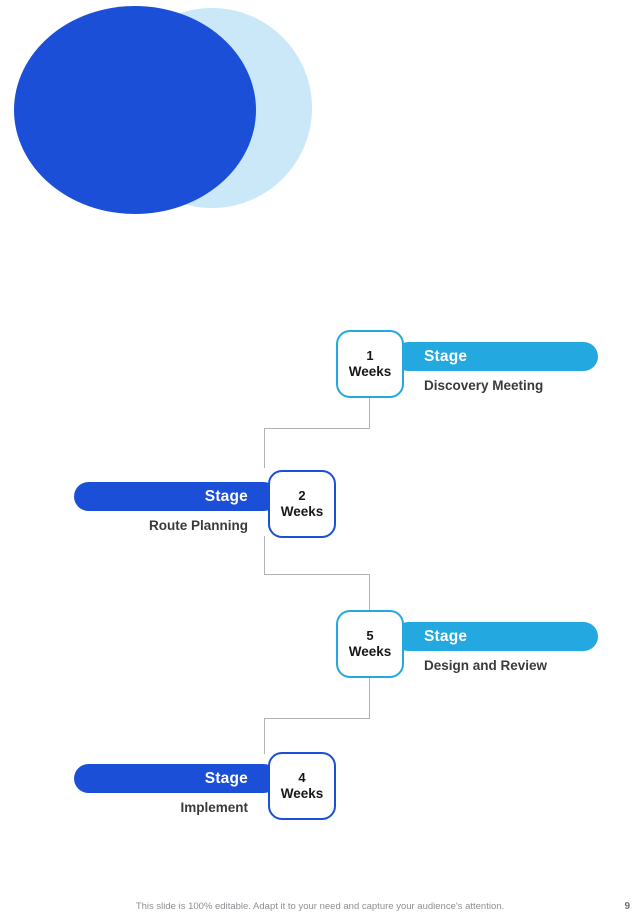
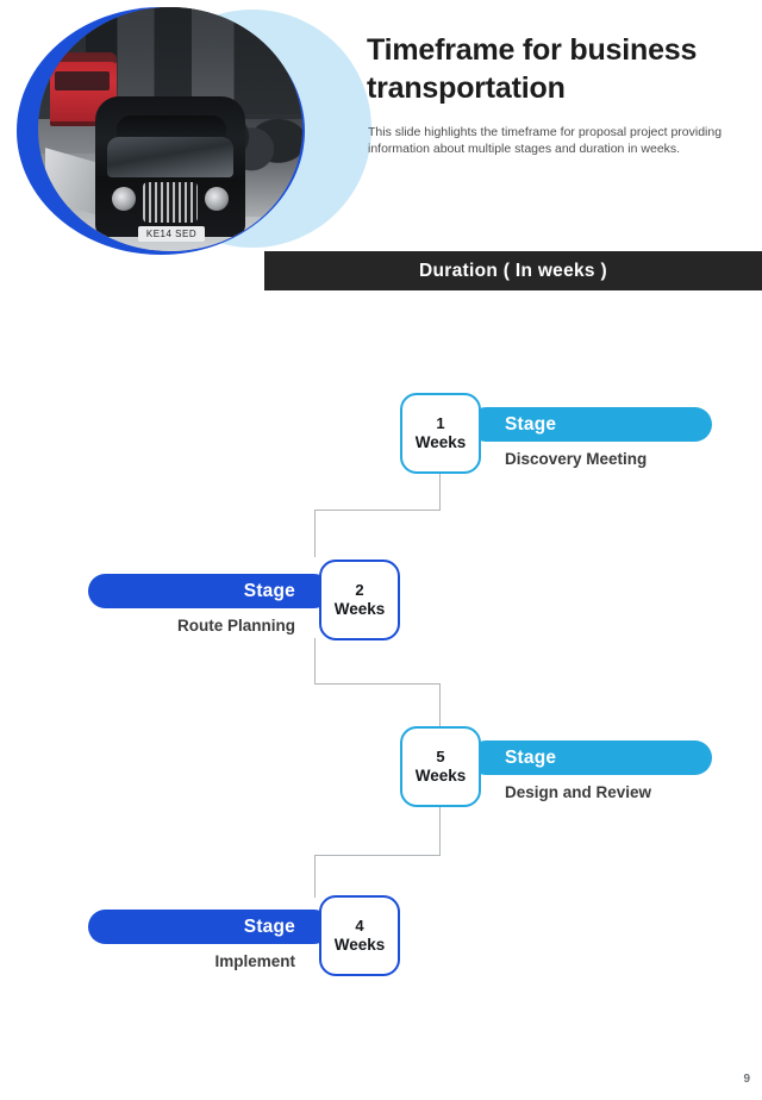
+ KE14 SED
+ Timeframe for business transportation
+ This slide highlights the timeframe for proposal project providing information about multiple stages and duration in weeks.
+ Duration ( In weeks )
  Stage
  1
  Weeks
  Discovery Meeting
  Stage
  2
  Weeks
  Route Planning
  Stage
  5
  Weeks
  Design and Review
  Stage
  4
  Weeks
  Implement
- This slide is 100% editable. Adapt it to your need and capture your audience's attention.
  9
